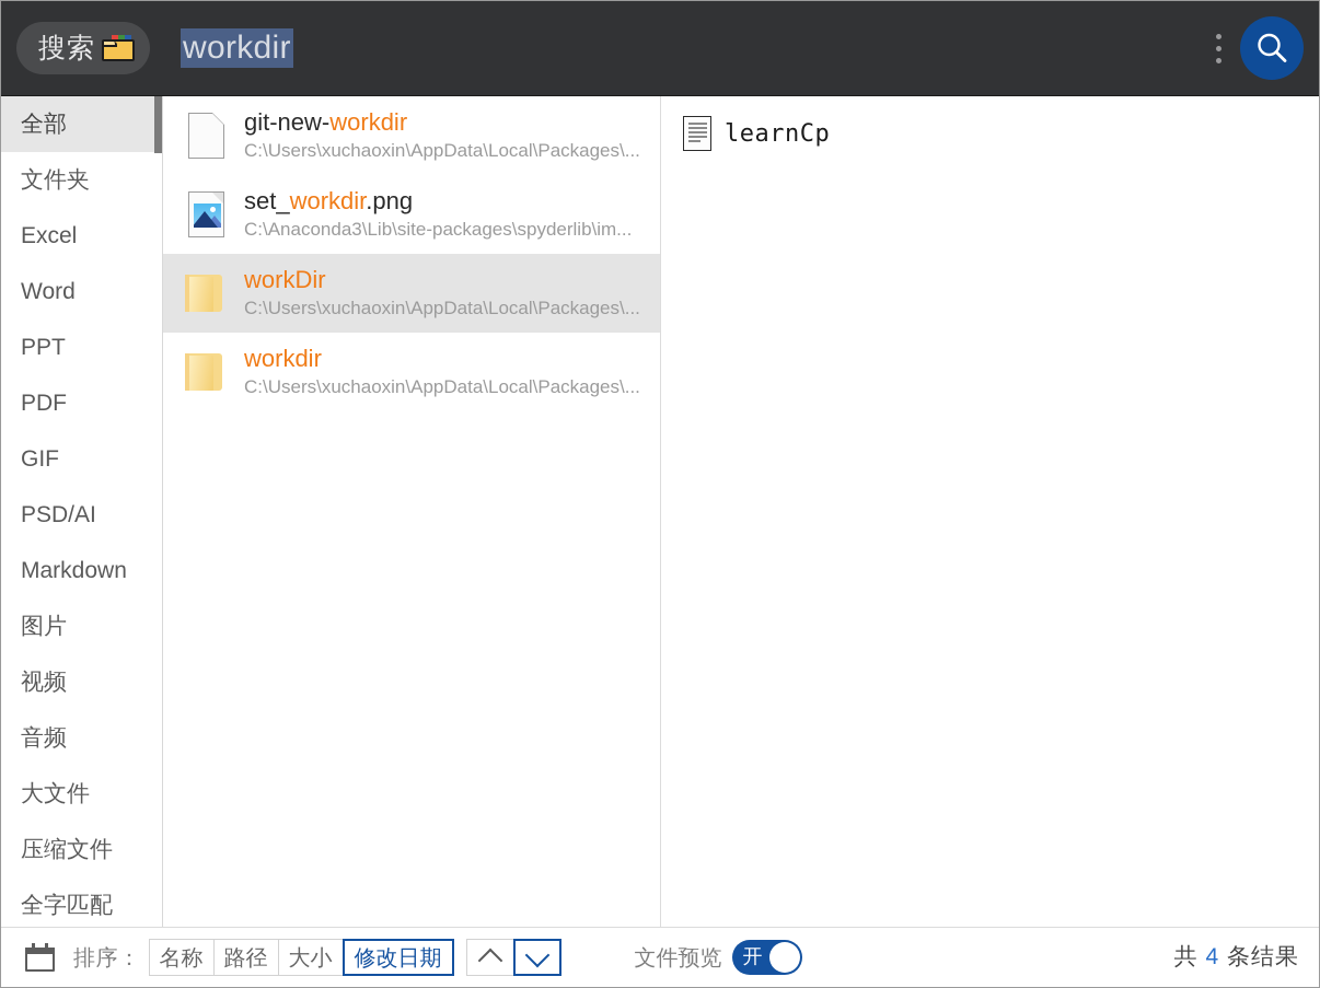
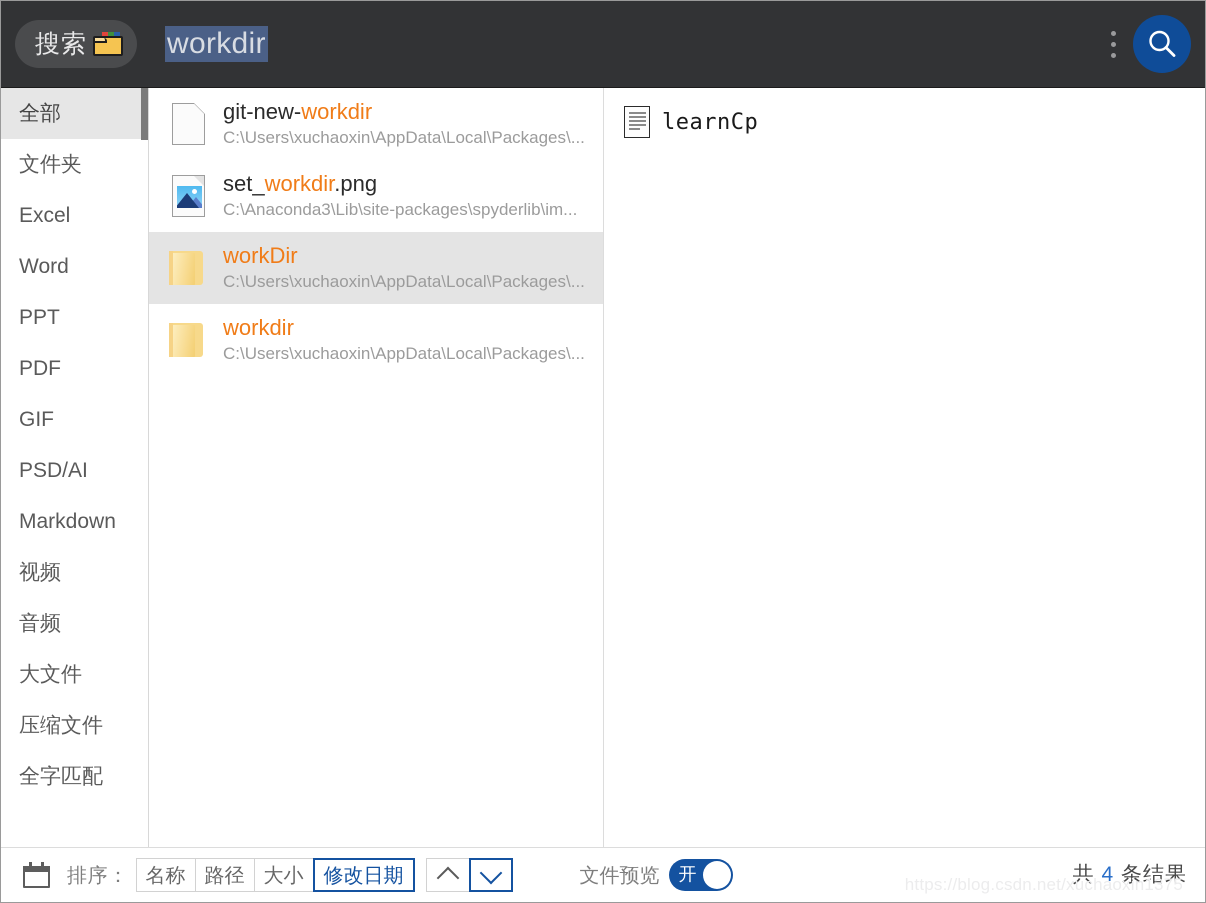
  搜索
  workdir
  全部
  文件夹
  Excel
  Word
  PPT
  PDF
  GIF
  PSD/AI
  Markdown
- 图片
  视频
  音频
  大文件
  压缩文件
  全字匹配
  git-new-workdir
  C:\Users\xuchaoxin\AppData\Local\Packages\...
  set_workdir.png
  C:\Anaconda3\Lib\site-packages\spyderlib\im...
  workDir
  C:\Users\xuchaoxin\AppData\Local\Packages\...
  workdir
  C:\Users\xuchaoxin\AppData\Local\Packages\...
  learnCp
  排序：
  名称
  路径
  大小
  修改日期
  文件预览
  开
  共 4 条结果
+ https://blog.csdn.net/xuchaoxin1375
